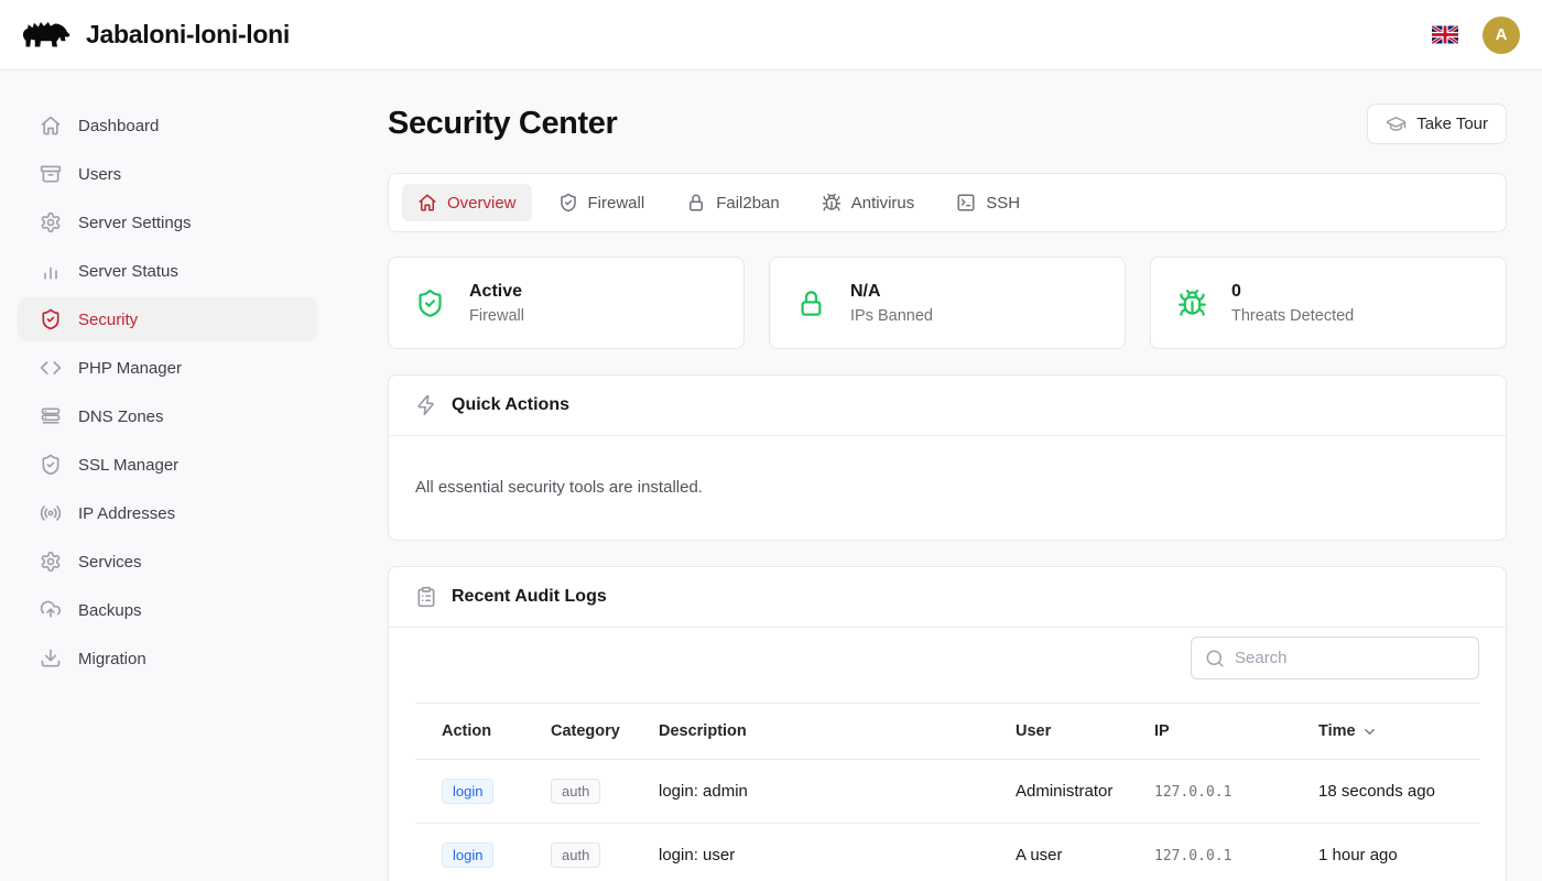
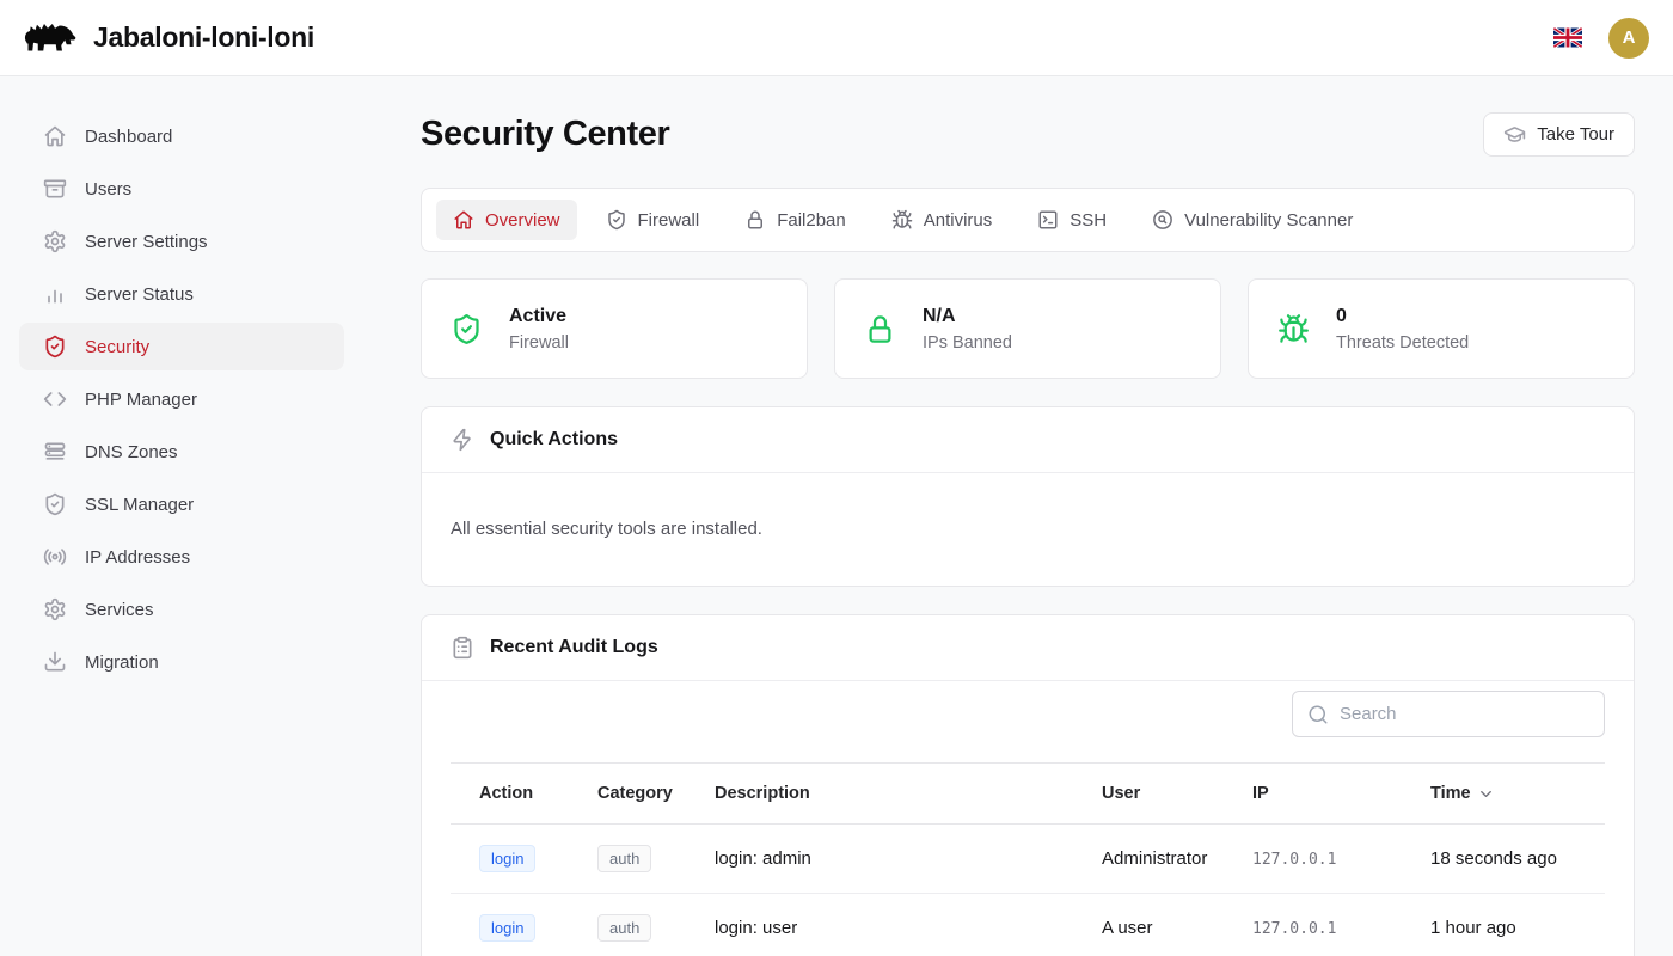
  Jabaloni-loni-loni
  A
  Dashboard
  Users
  Server Settings
  Server Status
  Security
  PHP Manager
  DNS Zones
  SSL Manager
  IP Addresses
  Services
- Backups
  Migration
  Security Center
  Take Tour
  Overview
  Firewall
  Fail2ban
  Antivirus
  SSH
+ Vulnerability Scanner
  Active
  Firewall
  N/A
  IPs Banned
  0
  Threats Detected
  Quick Actions
  All essential security tools are installed.
  Recent Audit Logs
  Search
  Action	Category	Description	User	IP	Time
  login	auth	login: admin	Administrator	127.0.0.1	18 seconds ago
  login	auth	login: user	A user	127.0.0.1	1 hour ago
